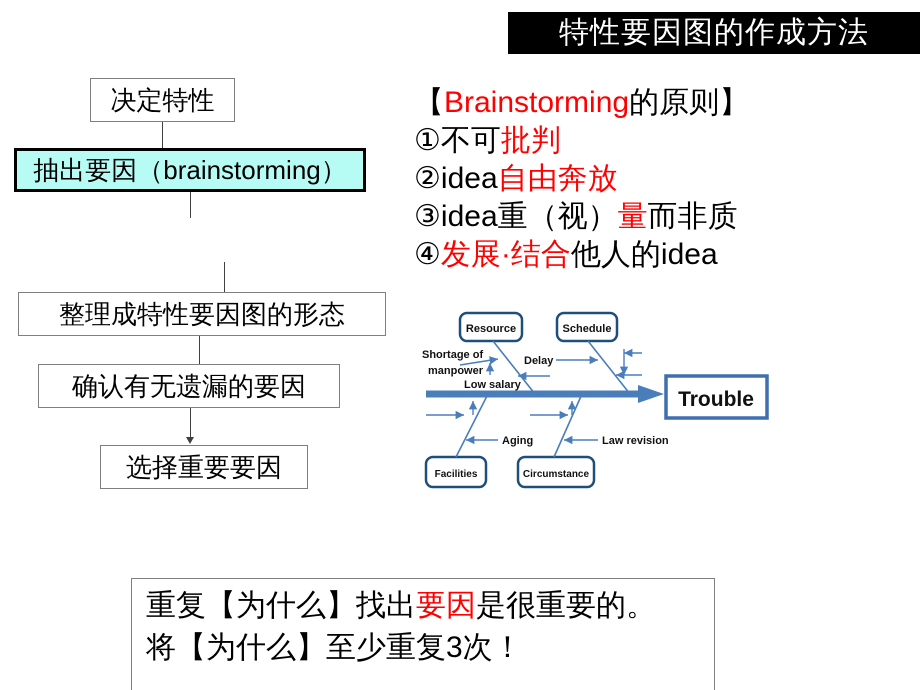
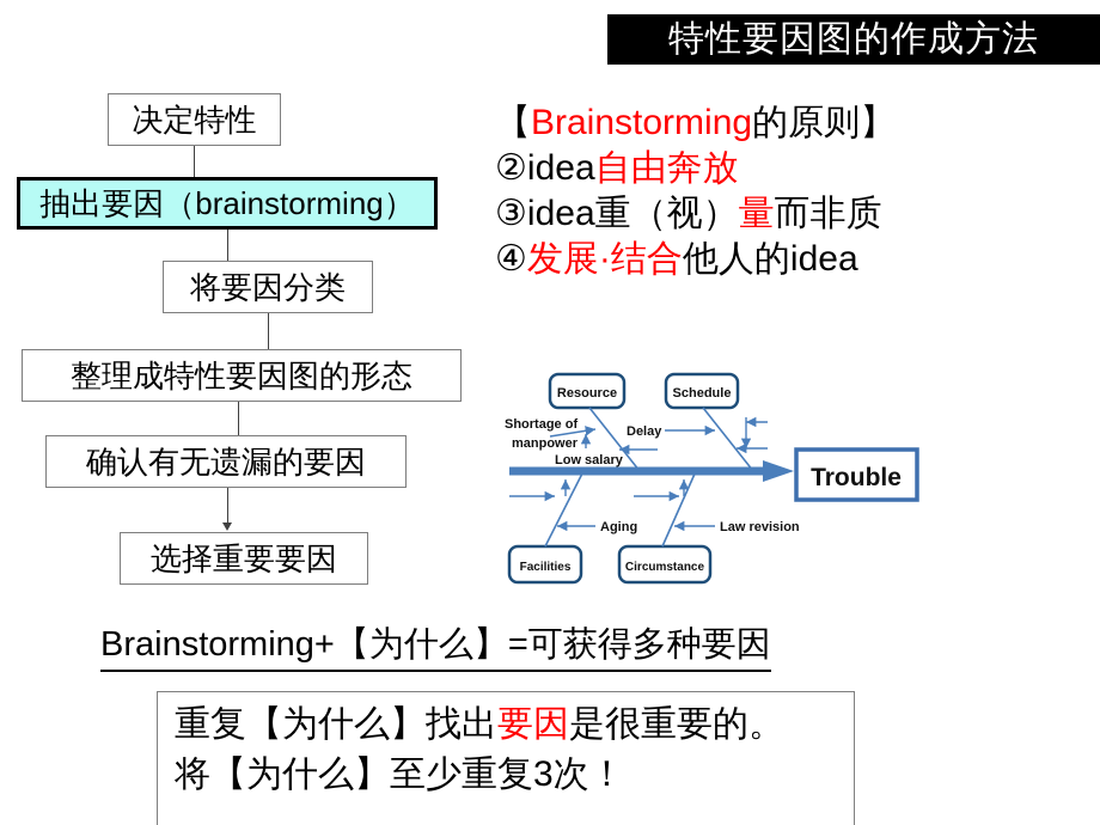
  特性要因图的作成方法
  决定特性
  抽出要因（brainstorming）
+ 将要因分类
  整理成特性要因图的形态
  确认有无遗漏的要因
  选择重要要因
  【Brainstorming的原则】
- ①不可批判
  ②idea自由奔放
  ③idea重（视）量而非质
  ④发展·结合他人的idea
  Resource
  Schedule
  Facilities
  Circumstance
  Shortage of
  manpower
  Low salary
  Delay
  Aging
  Law revision
  Trouble
+ Brainstorming+【为什么】=可获得多种要因
  重复【为什么】找出要因是很重要的。
  将【为什么】至少重复3次！
